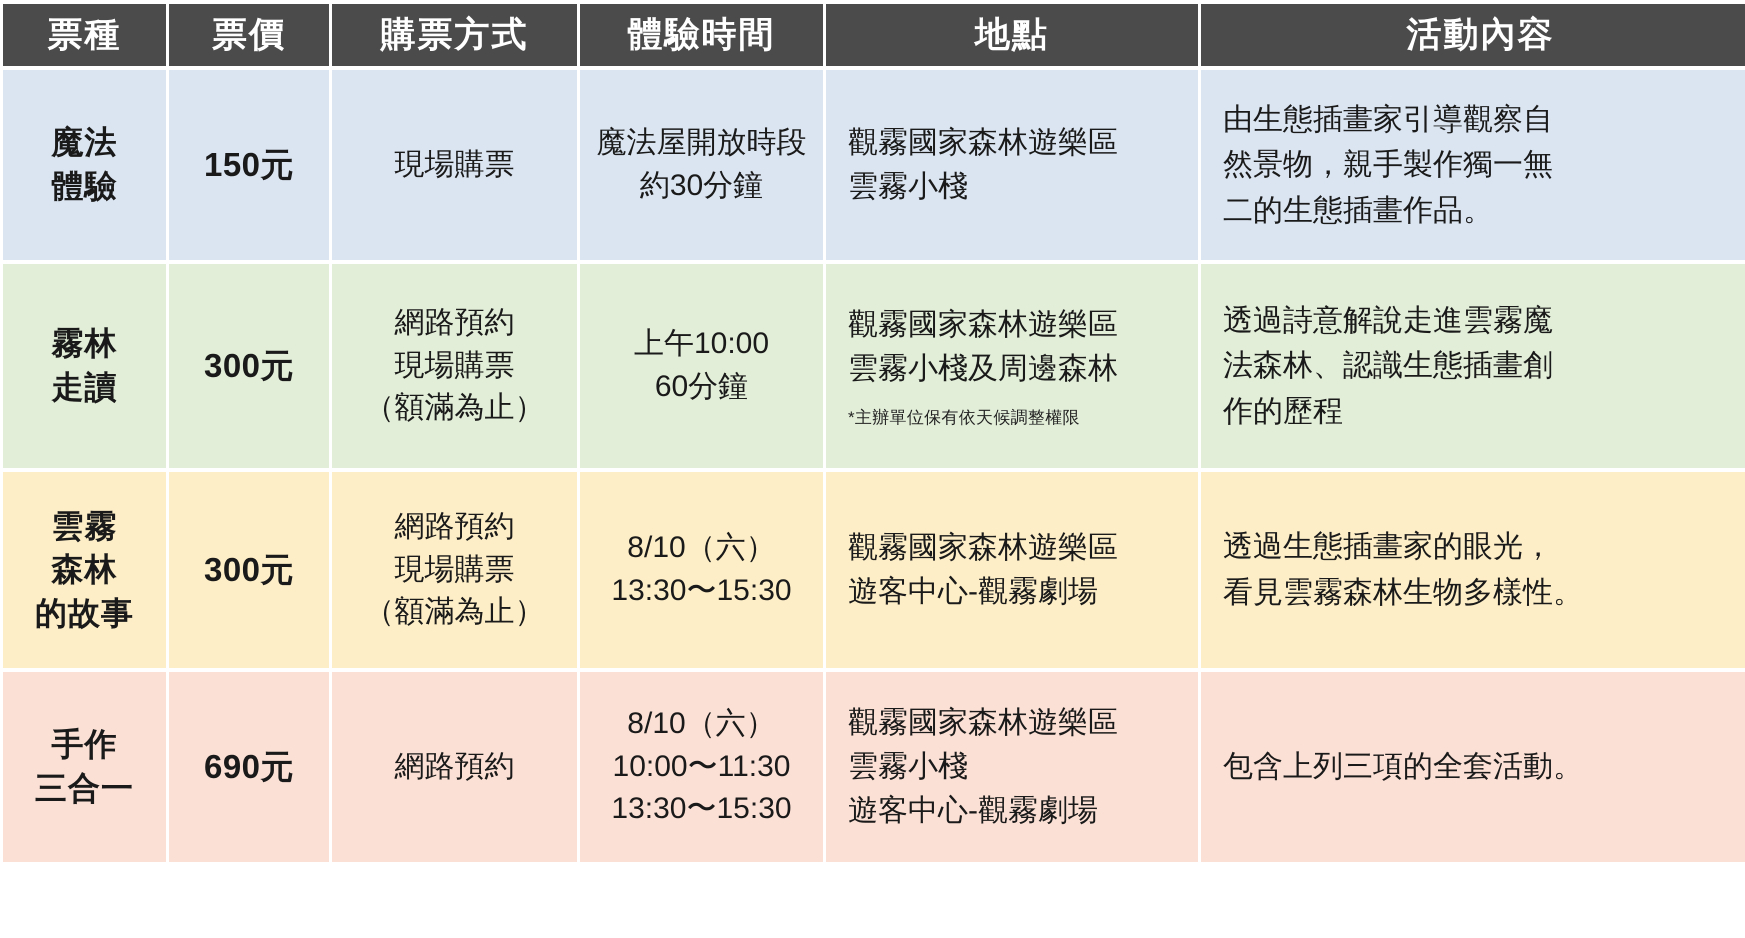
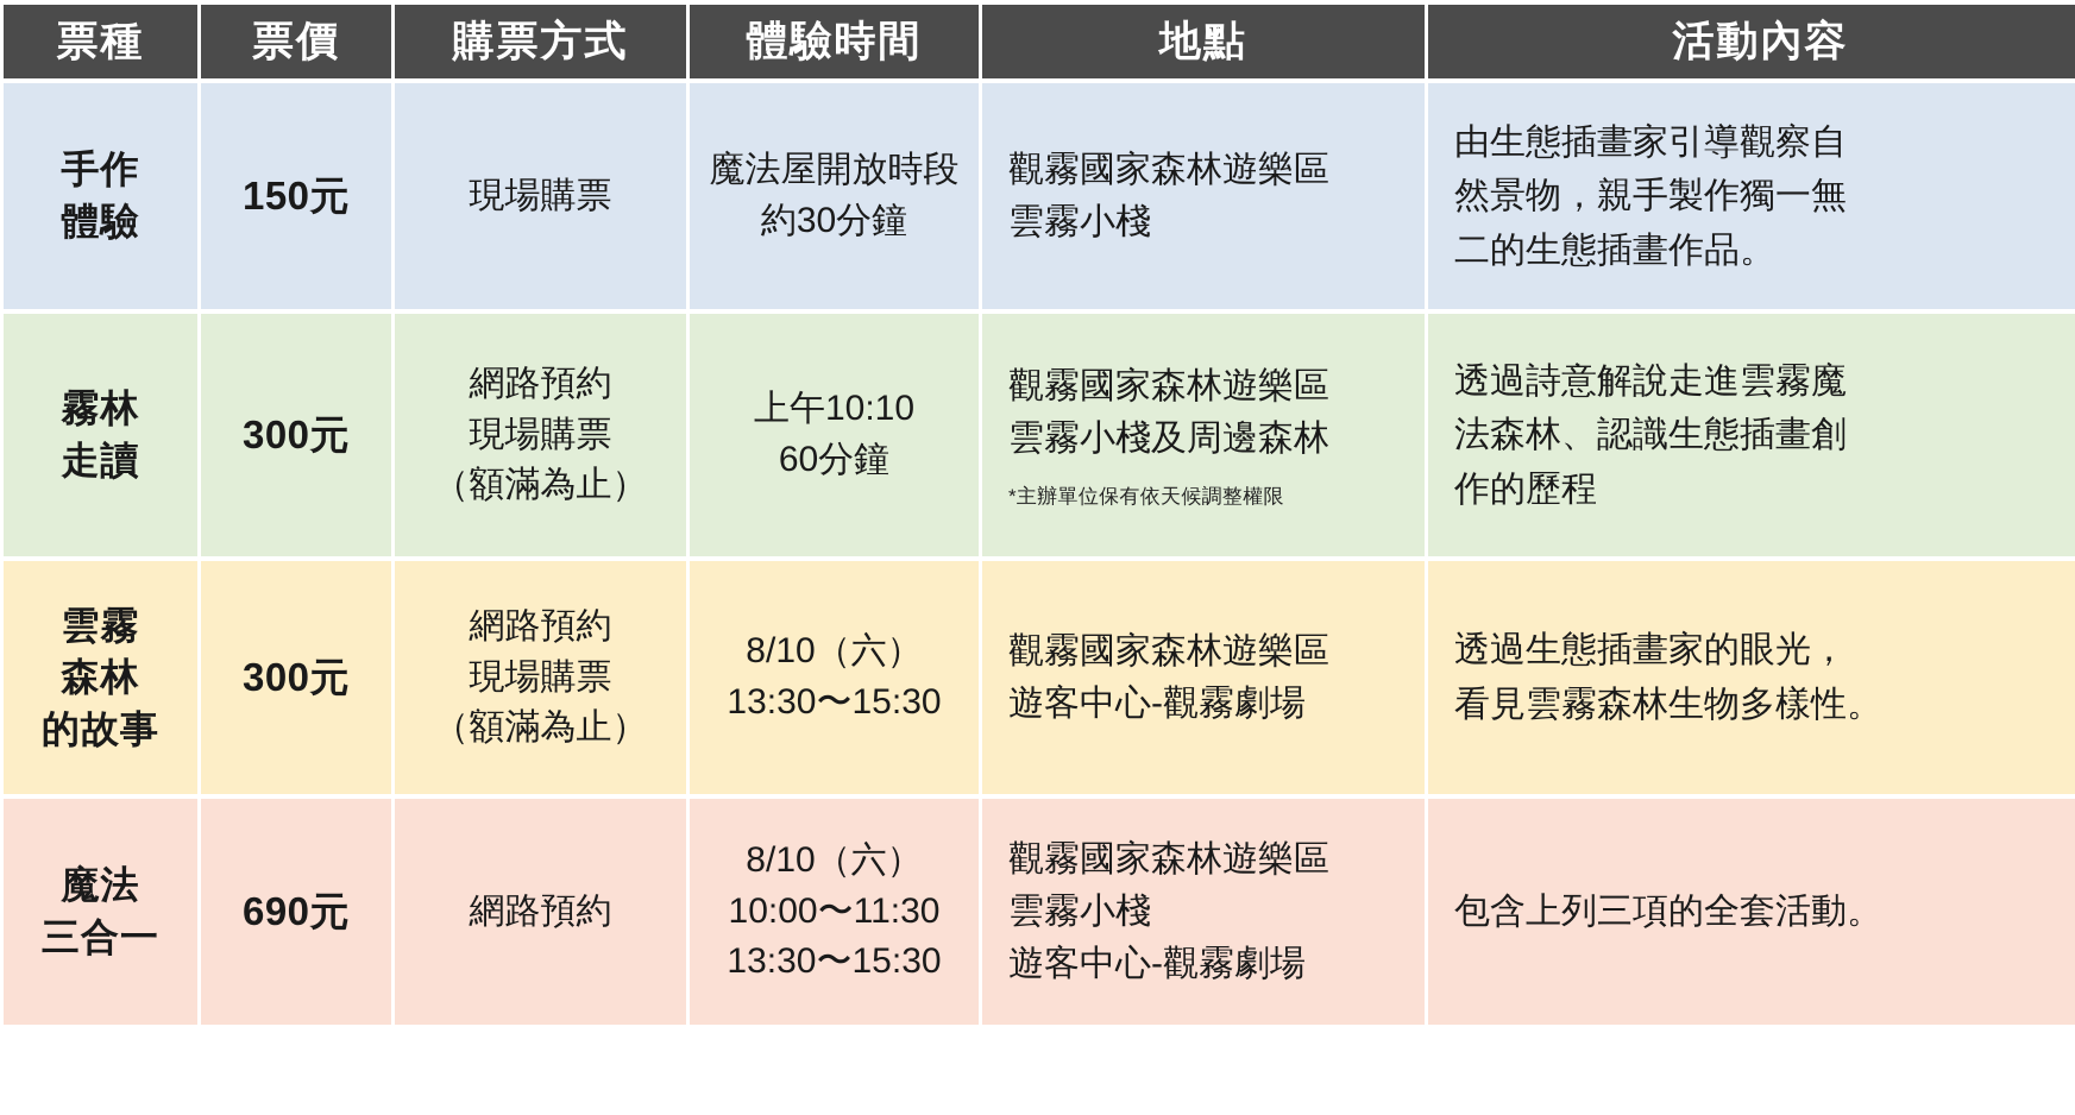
  票種	票價	購票方式	體驗時間	地點	活動內容
- 魔法 體驗	150元	現場購票	魔法屋開放時段 約30分鐘	觀霧國家森林遊樂區 雲霧小棧	由生態插畫家引導觀察自 然景物，親手製作獨一無 二的生態插畫作品。
+ 手作 體驗	150元	現場購票	魔法屋開放時段 約30分鐘	觀霧國家森林遊樂區 雲霧小棧	由生態插畫家引導觀察自 然景物，親手製作獨一無 二的生態插畫作品。
- 霧林 走讀	300元	網路預約 現場購票 （額滿為止）	上午10:00 60分鐘	觀霧國家森林遊樂區 雲霧小棧及周邊森林 *主辦單位保有依天候調整權限	透過詩意解說走進雲霧魔 法森林、認識生態插畫創 作的歷程
+ 霧林 走讀	300元	網路預約 現場購票 （額滿為止）	上午10:10 60分鐘	觀霧國家森林遊樂區 雲霧小棧及周邊森林 *主辦單位保有依天候調整權限	透過詩意解說走進雲霧魔 法森林、認識生態插畫創 作的歷程
  雲霧 森林 的故事	300元	網路預約 現場購票 （額滿為止）	8/10（六） 13:30〜15:30	觀霧國家森林遊樂區 遊客中心-觀霧劇場	透過生態插畫家的眼光， 看見雲霧森林生物多樣性。
- 手作 三合一	690元	網路預約	8/10（六） 10:00〜11:30 13:30〜15:30	觀霧國家森林遊樂區 雲霧小棧 遊客中心-觀霧劇場	包含上列三項的全套活動。
+ 魔法 三合一	690元	網路預約	8/10（六） 10:00〜11:30 13:30〜15:30	觀霧國家森林遊樂區 雲霧小棧 遊客中心-觀霧劇場	包含上列三項的全套活動。
